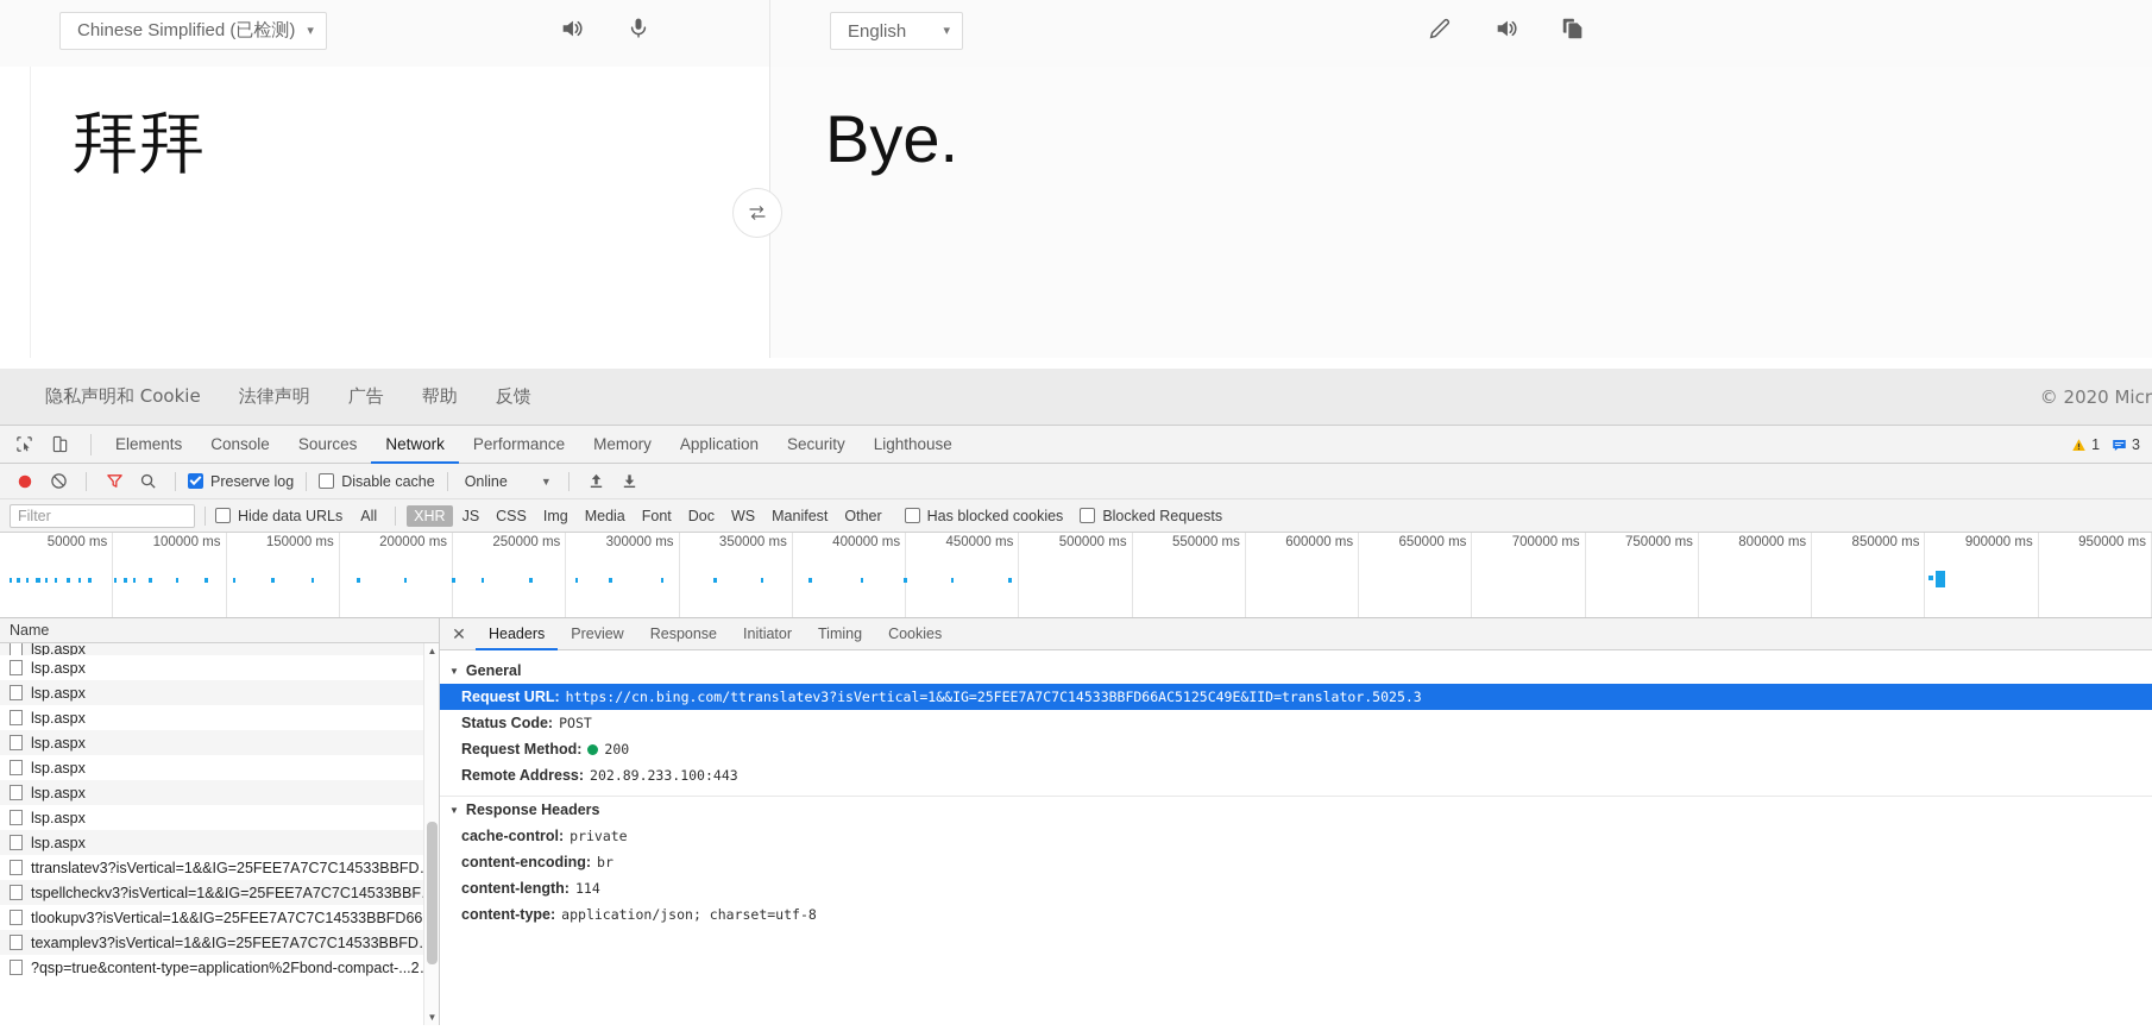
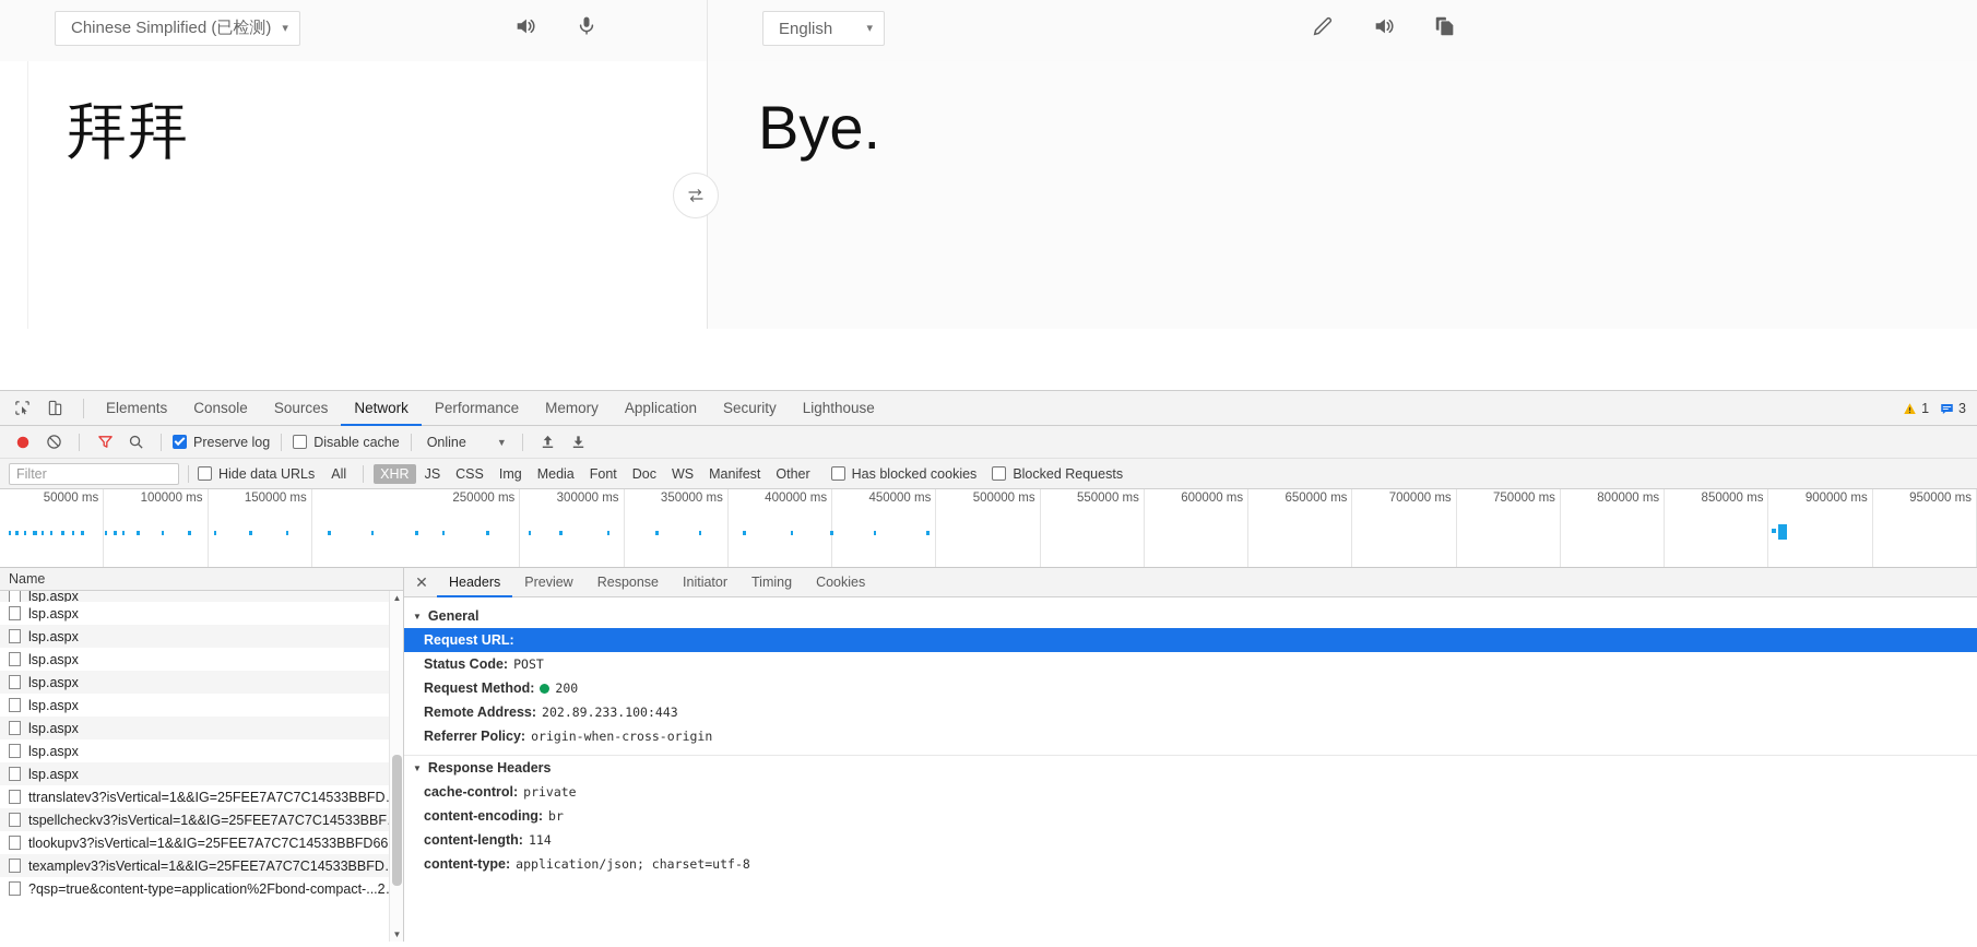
  Chinese Simplified (已检测)
  ▾
  English
  ▾
  拜拜
  Bye.
- 隐私声明和 Cookie
- 法律声明
- 广告
- 帮助
- 反馈
- © 2020 Micr
  Elements
  Console
  Sources
  Network
  Performance
  Memory
  Application
  Security
  Lighthouse
  1
  3
  Preserve log
  Disable cache
  Online
  ▼
  Filter
  Hide data URLs
  All
  XHR
  JS
  CSS
  Img
  Media
  Font
  Doc
  WS
  Manifest
  Other
  Has blocked cookies
  Blocked Requests
  50000 ms
  100000 ms
  150000 ms
- 200000 ms
  250000 ms
  300000 ms
  350000 ms
  400000 ms
  450000 ms
  500000 ms
  550000 ms
  600000 ms
  650000 ms
  700000 ms
  750000 ms
  800000 ms
  850000 ms
  900000 ms
  950000 ms
  Name
  lsp.aspx
  lsp.aspx
  lsp.aspx
  lsp.aspx
  lsp.aspx
  lsp.aspx
  lsp.aspx
  lsp.aspx
  lsp.aspx
  ttranslatev3?isVertical=1&&IG=25FEE7A7C7C14533BBFD
  tspellcheckv3?isVertical=1&&IG=25FEE7A7C7C14533BBF
  tlookupv3?isVertical=1&&IG=25FEE7A7C7C14533BBFD66
  texamplev3?isVertical=1&&IG=25FEE7A7C7C14533BBFD
  ?qsp=true&content-type=application%2Fbond-compact-...2
  ▲
  ▼
  ✕
  Headers
  Preview
  Response
  Initiator
  Timing
  Cookies
  ▼
  General
  Request URL:
- https://cn.bing.com/ttranslatev3?isVertical=1&&IG=25FEE7A7C7C14533BBFD66AC5125C49E&IID=translator.5025.3
  Status Code:
  POST
  Request Method:
  200
  Remote Address:
  202.89.233.100:443
+ Referrer Policy:
+ origin-when-cross-origin
  ▼
  Response Headers
  cache-control:
  private
  content-encoding:
  br
  content-length:
  114
  content-type:
  application/json; charset=utf-8
